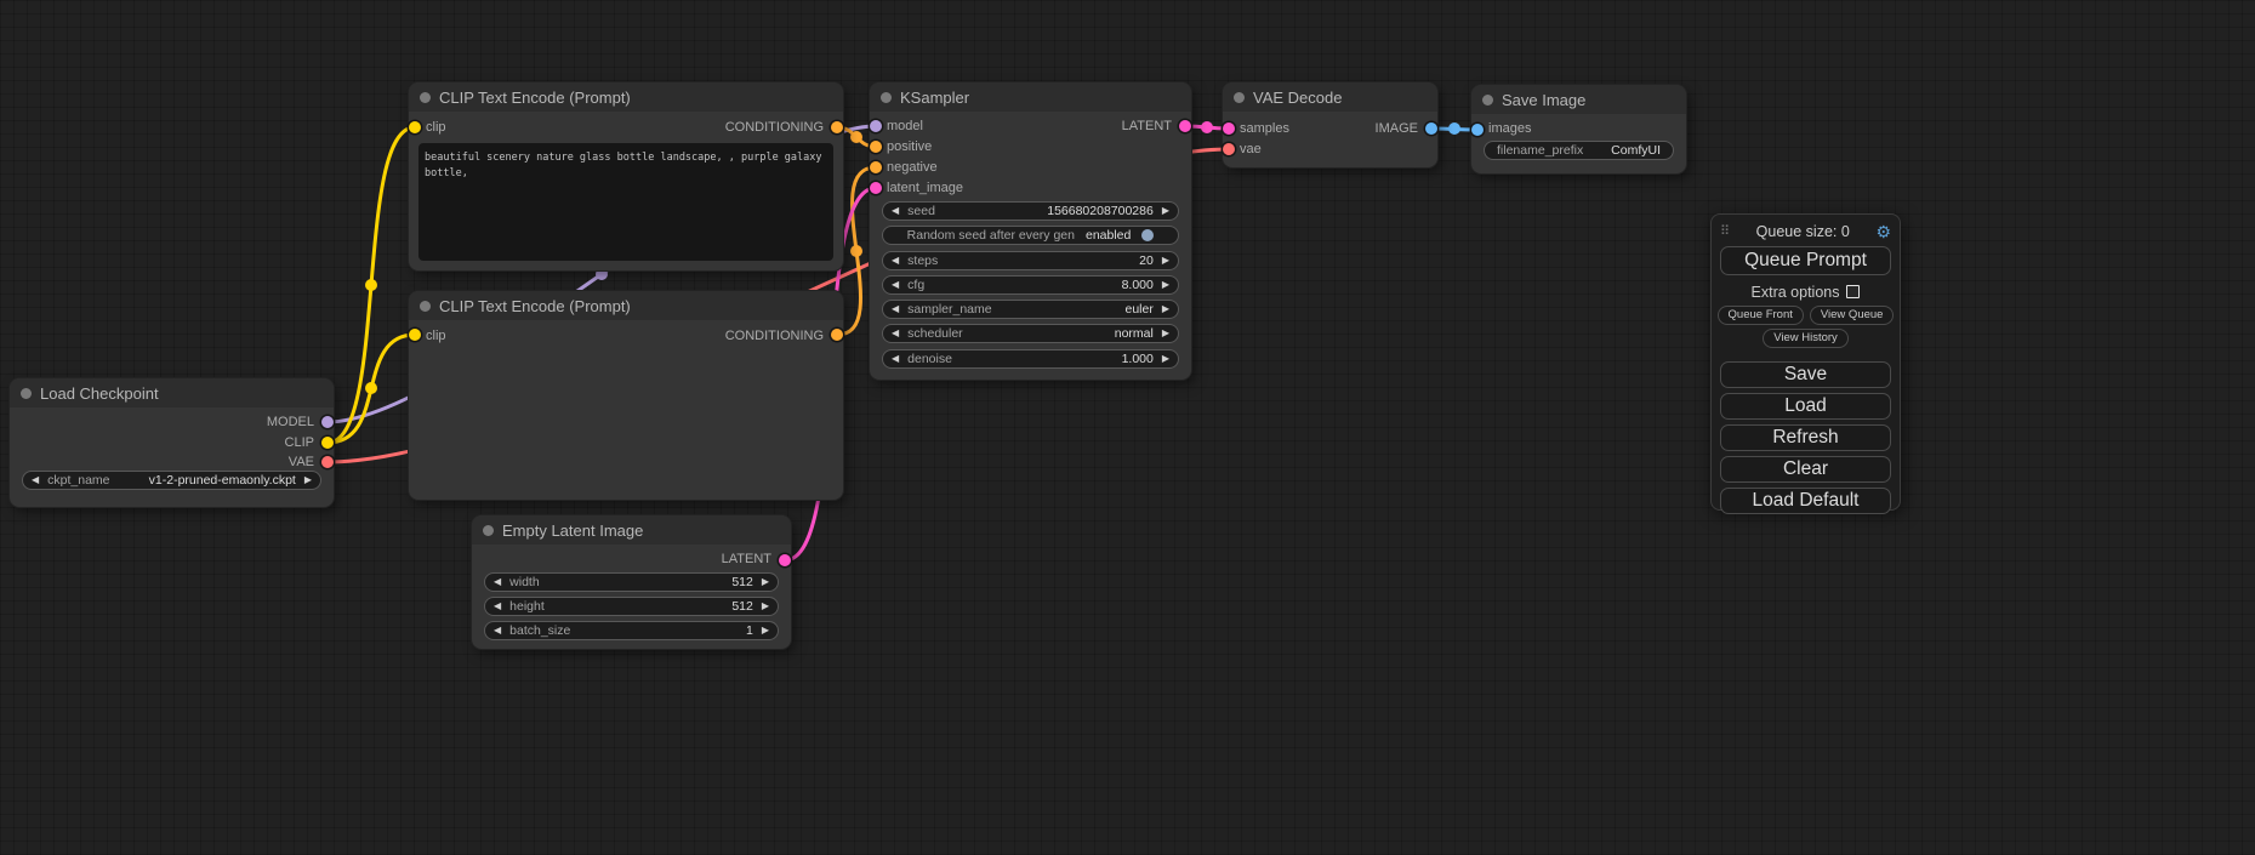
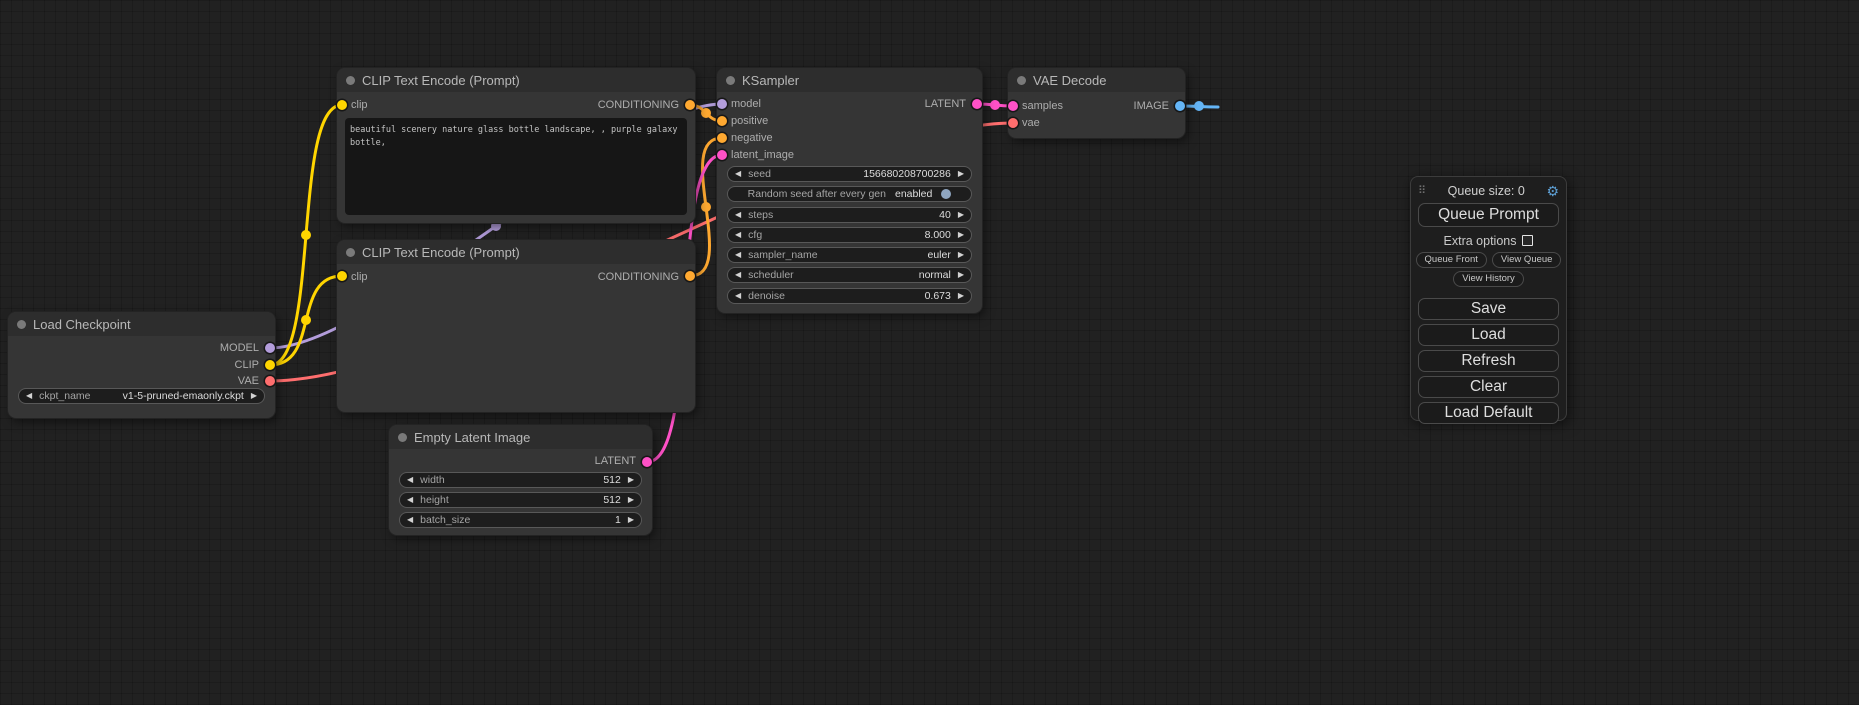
  Load Checkpoint
  MODEL
  CLIP
  VAE
  ◀
  ckpt_name
- v1-2-pruned-emaonly.ckpt
+ v1-5-pruned-emaonly.ckpt
  ▶
  CLIP Text Encode (Prompt)
  clip
  CONDITIONING
  beautiful scenery nature glass bottle landscape, , purple galaxy bottle,
  CLIP Text Encode (Prompt)
  clip
  CONDITIONING
  Empty Latent Image
  LATENT
  ◀
  width
  512
  ▶
  ◀
  height
  512
  ▶
  ◀
  batch_size
  1
  ▶
  KSampler
  model
  positive
  negative
  latent_image
  LATENT
  ◀
  seed
  156680208700286
  ▶
  Random seed after every gen
  enabled
  ◀
  steps
- 20
+ 40
  ▶
  ◀
  cfg
  8.000
  ▶
  ◀
  sampler_name
  euler
  ▶
  ◀
  scheduler
  normal
  ▶
  ◀
  denoise
- 1.000
+ 0.673
  ▶
  VAE Decode
  samples
  vae
  IMAGE
- Save Image
- images
- filename_prefix
- ComfyUI
  ⠿
  Queue size: 0
  ⚙
  Queue Prompt
  Extra options
  Queue Front
  View Queue
  View History
  Save
  Load
  Refresh
  Clear
  Load Default
